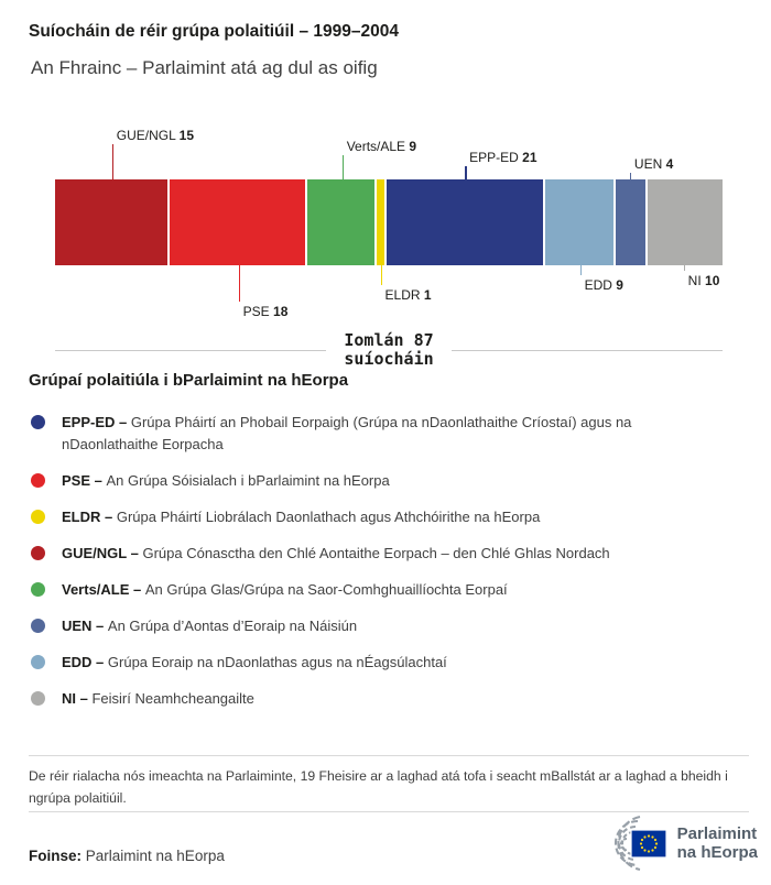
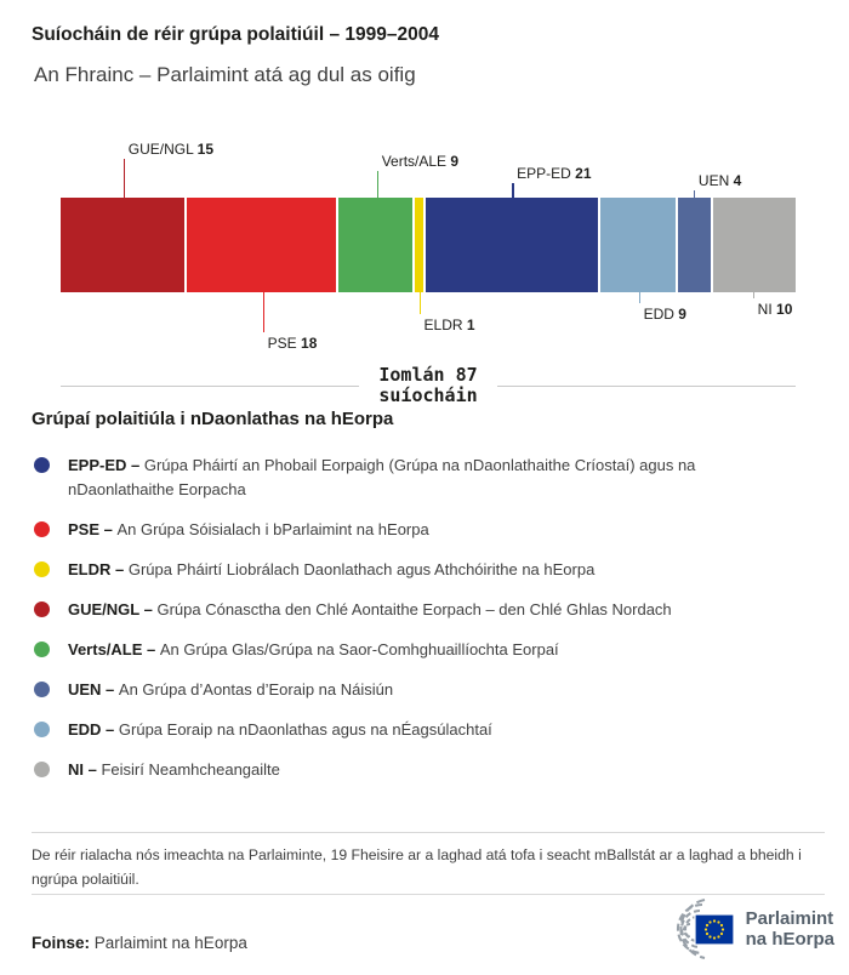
  Suíocháin de réir grúpa polaitiúil – 1999–2004
  An Fhrainc – Parlaimint atá ag dul as oifig
  Iomlán 87
  suíocháin
  GUE/NGL 15
  PSE 18
  Verts/ALE 9
  ELDR 1
  EPP-ED 21
  EDD 9
  UEN 4
  NI 10
- Grúpaí polaitiúla i bParlaimint na hEorpa
+ Grúpaí polaitiúla i nDaonlathas na hEorpa
  EPP-ED – Grúpa Pháirtí an Phobail Eorpaigh (Grúpa na nDaonlathaithe Críostaí) agus na nDaonlathaithe Eorpacha
  PSE – An Grúpa Sóisialach i bParlaimint na hEorpa
  ELDR – Grúpa Pháirtí Liobrálach Daonlathach agus Athchóirithe na hEorpa
  GUE/NGL – Grúpa Cónasctha den Chlé Aontaithe Eorpach – den Chlé Ghlas Nordach
  Verts/ALE – An Grúpa Glas/Grúpa na Saor-Comhghuaillíochta Eorpaí
  UEN – An Grúpa d’Aontas d’Eoraip na Náisiún
  EDD – Grúpa Eoraip na nDaonlathas agus na nÉagsúlachtaí
  NI – Feisirí Neamhcheangailte
  De réir rialacha nós imeachta na Parlaiminte, 19 Fheisire ar a laghad atá tofa i seacht mBallstát ar a laghad a bheidh i ngrúpa polaitiúil.
  Foinse: Parlaimint na hEorpa
  Parlaimint
  na hEorpa
